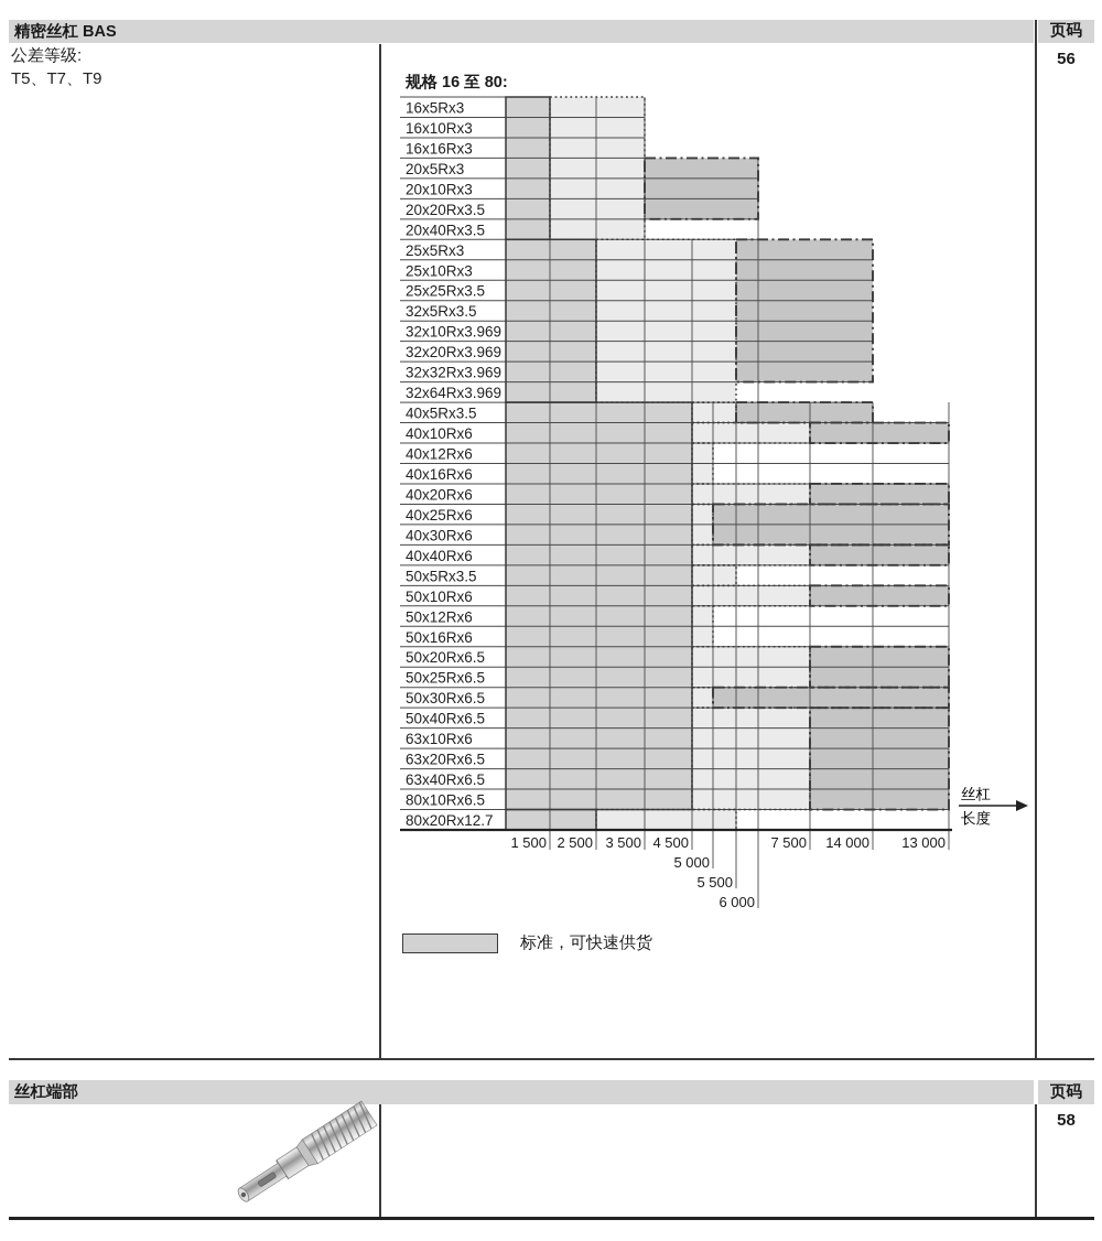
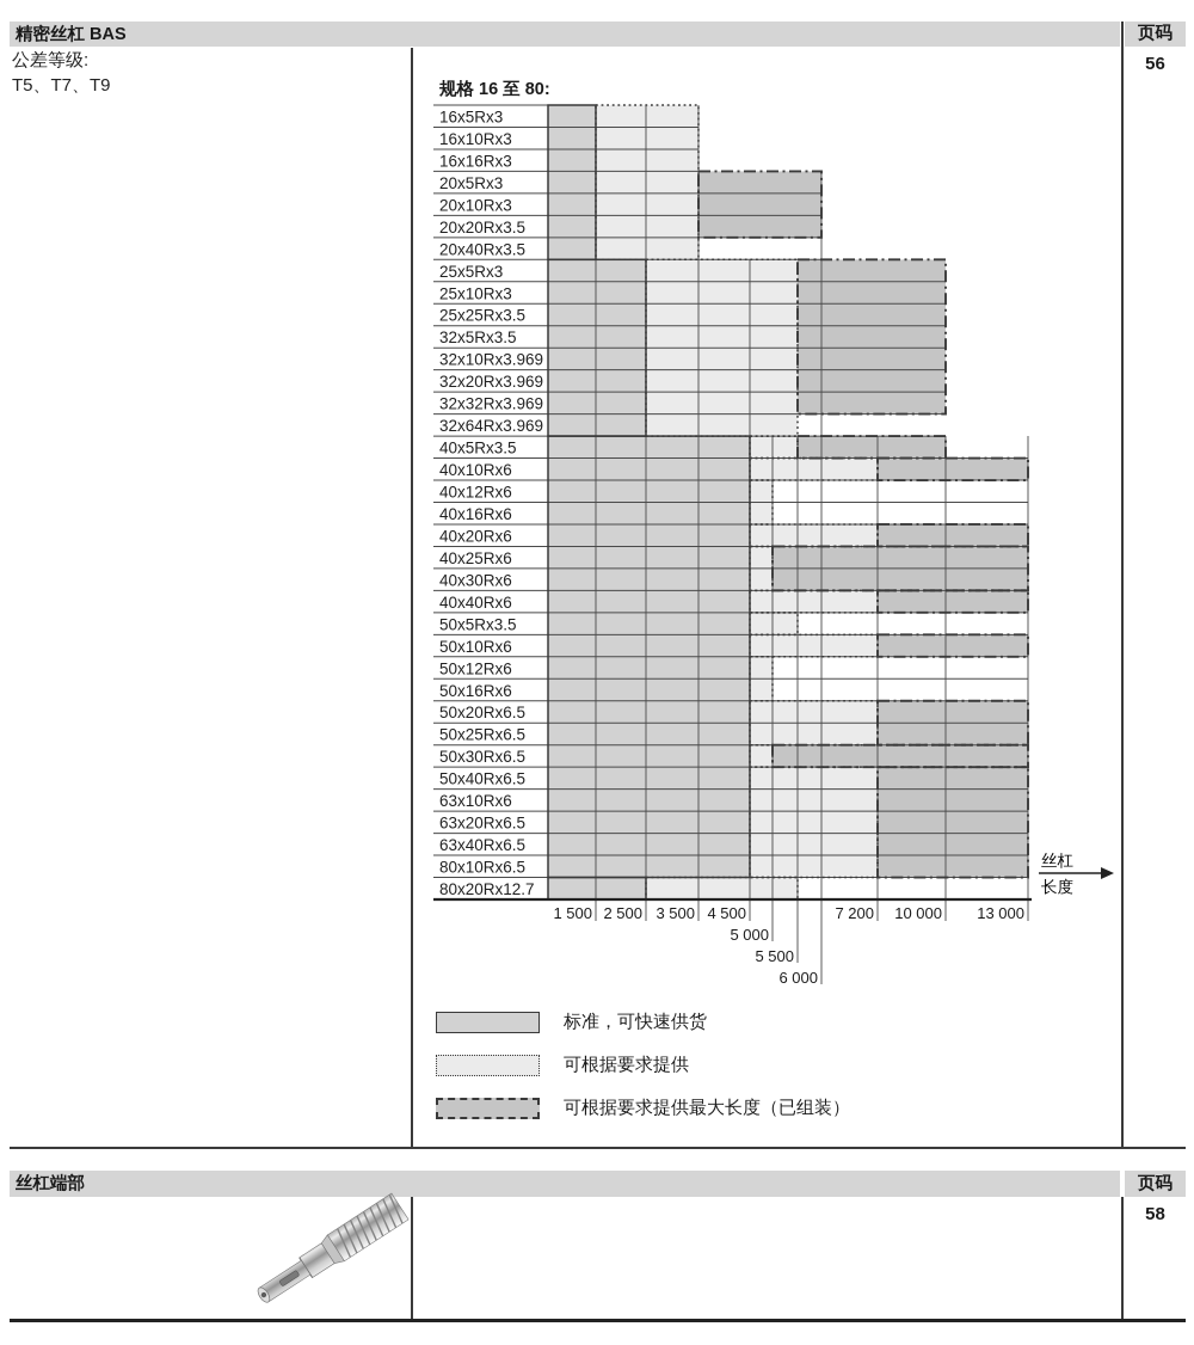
  精密丝杠 BAS
  页码
  56
  公差等级:
  T5、T7、T9
  规格 16 至 80:
  1 500
  2 500
  3 500
  4 500
  5 000
  5 500
  6 000
- 7 500
+ 7 200
- 14 000
+ 10 000
  13 000
  16x5Rx3
  16x10Rx3
  16x16Rx3
  20x5Rx3
  20x10Rx3
  20x20Rx3.5
  20x40Rx3.5
  25x5Rx3
  25x10Rx3
  25x25Rx3.5
  32x5Rx3.5
  32x10Rx3.969
  32x20Rx3.969
  32x32Rx3.969
  32x64Rx3.969
  40x5Rx3.5
  40x10Rx6
  40x12Rx6
  40x16Rx6
  40x20Rx6
  40x25Rx6
  40x30Rx6
  40x40Rx6
  50x5Rx3.5
  50x10Rx6
  50x12Rx6
  50x16Rx6
  50x20Rx6.5
  50x25Rx6.5
  50x30Rx6.5
  50x40Rx6.5
  63x10Rx6
  63x20Rx6.5
  63x40Rx6.5
  80x10Rx6.5
  80x20Rx12.7
  丝杠
  长度
  标准，可快速供货
+ 可根据要求提供
+ 可根据要求提供最大长度（已组装）
  丝杠端部
  页码
  58
